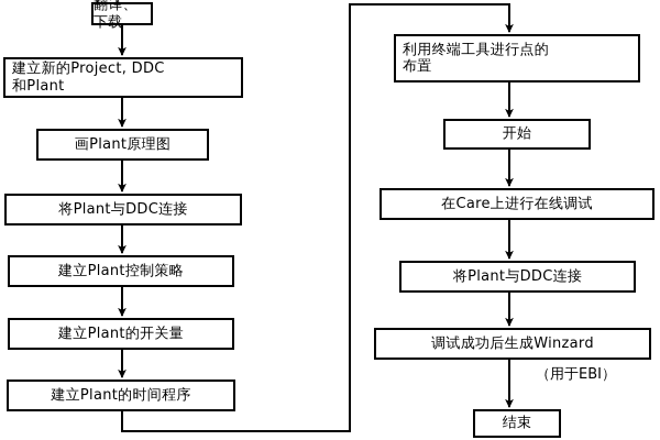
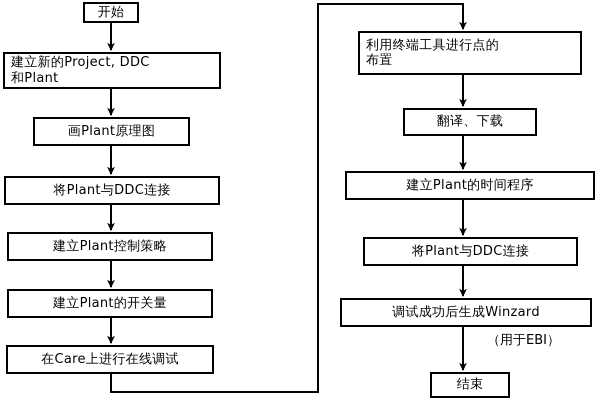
- 翻译、下载
+ 开始
  建立新的Project, DDC
  和Plant
  画Plant原理图
  将Plant与DDC连接
  建立Plant控制策略
  建立Plant的开关量
- 建立Plant的时间程序
+ 在Care上进行在线调试
  利用终端工具进行点的
  布置
- 开始
+ 翻译、下载
- 在Care上进行在线调试
+ 建立Plant的时间程序
  将Plant与DDC连接
  调试成功后生成Winzard
  结束
  （用于EBI）
